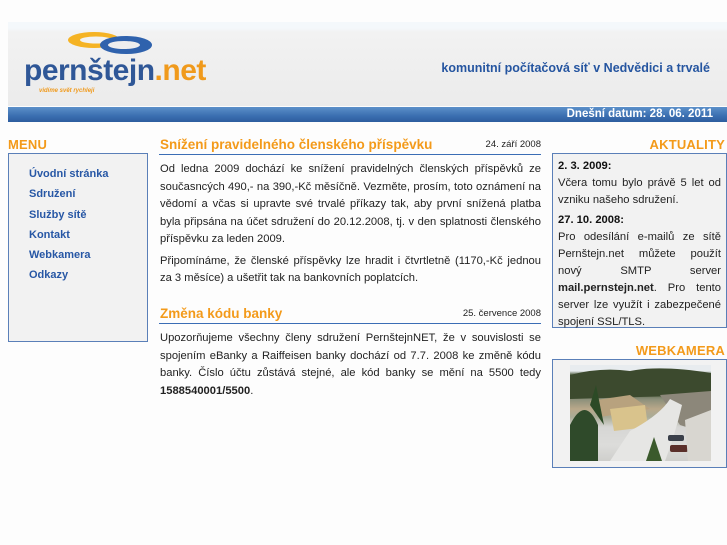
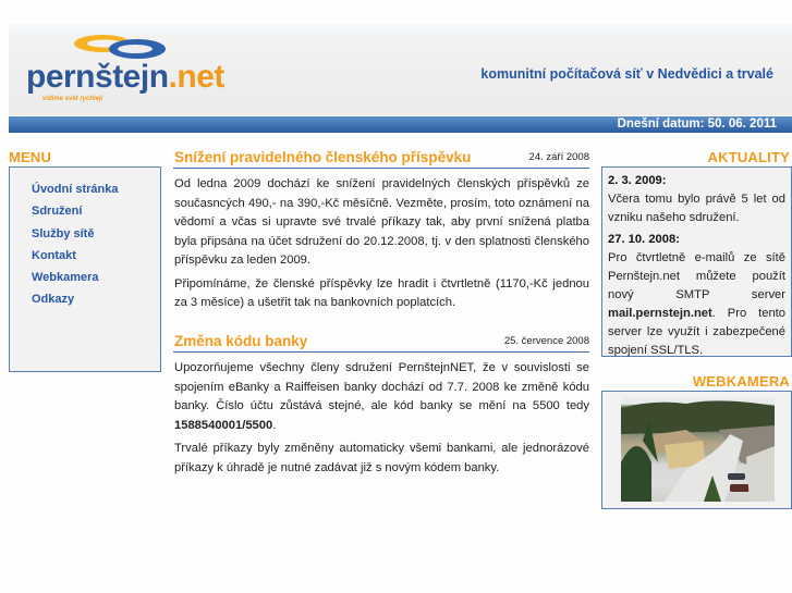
  pernštejn.net
  komunitní počítačová síť v Nedvědici a trvalé
- Dnešní datum: 28. 06. 2011
+ Dnešní datum: 50. 06. 2011
  MENU
  Úvodní stránka
  Sdružení
  Služby sítě
  Kontakt
  Webkamera
  Odkazy
  Snížení pravidelného členského příspěvku
  24. září 2008
  Od ledna 2009 dochází ke snížení pravidelných členských příspěvků ze současncých 490,- na 390,-Kč měsíčně. Vezměte, prosím, toto oznámení na vědomí a včas si upravte své trvalé příkazy tak, aby první snížená platba byla připsána na účet sdružení do 20.12.2008, tj. v den splatnosti členského příspěvku za leden 2009.
  Připomínáme, že členské příspěvky lze hradit i čtvrtletně (1170,-Kč jednou za 3 měsíce) a ušetřit tak na bankovních poplatcích.
  Změna kódu banky
  25. července 2008
  Upozorňujeme všechny členy sdružení PernštejnNET, že v souvislosti se spojením eBanky a Raiffeisen banky dochází od 7.7. 2008 ke změně kódu banky. Číslo účtu zůstává stejné, ale kód banky se mění na 5500 tedy 1588540001/5500.
+ Trvalé příkazy byly změněny automaticky všemi bankami, ale jednorázové příkazy k úhradě je nutné zadávat již s novým kódem banky.
  AKTUALITY
  2. 3. 2009:
  Včera tomu bylo právě 5 let od vzniku našeho sdružení.
  27. 10. 2008:
- Pro odesílání e-mailů ze sítě Pernštejn.net můžete použít nový SMTP server mail.pernstejn.net. Pro tento server lze využít i zabezpečené spojení SSL/TLS.
+ Pro čtvrtletně e-mailů ze sítě Pernštejn.net můžete použít nový SMTP server mail.pernstejn.net. Pro tento server lze využít i zabezpečené spojení SSL/TLS.
  WEBKAMERA
